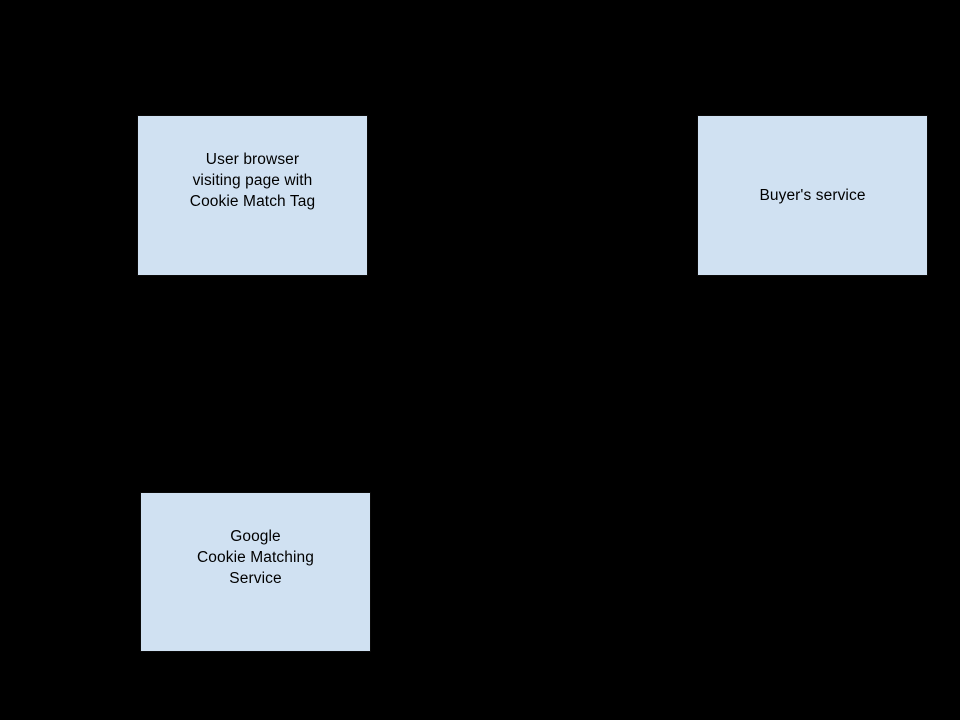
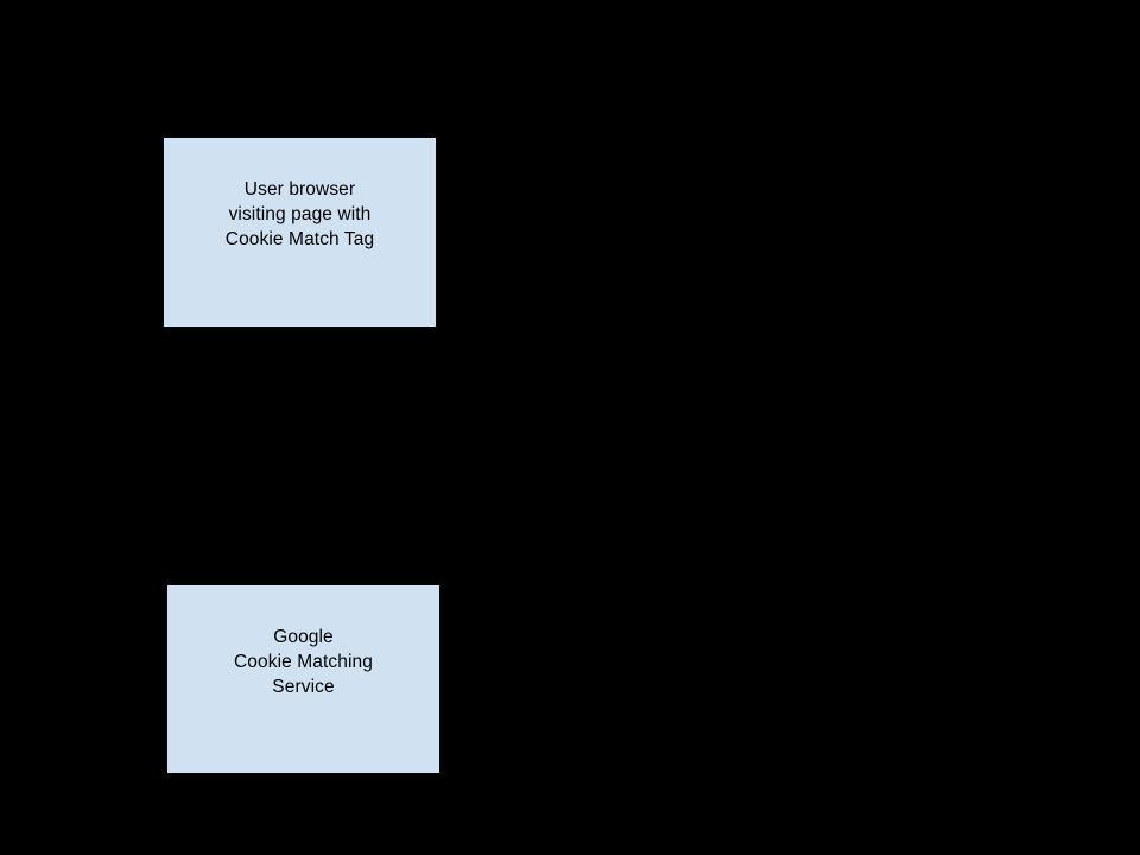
  User browser
  visiting page with
  Cookie Match Tag
- Buyer's service
  Google
  Cookie Matching
  Service
